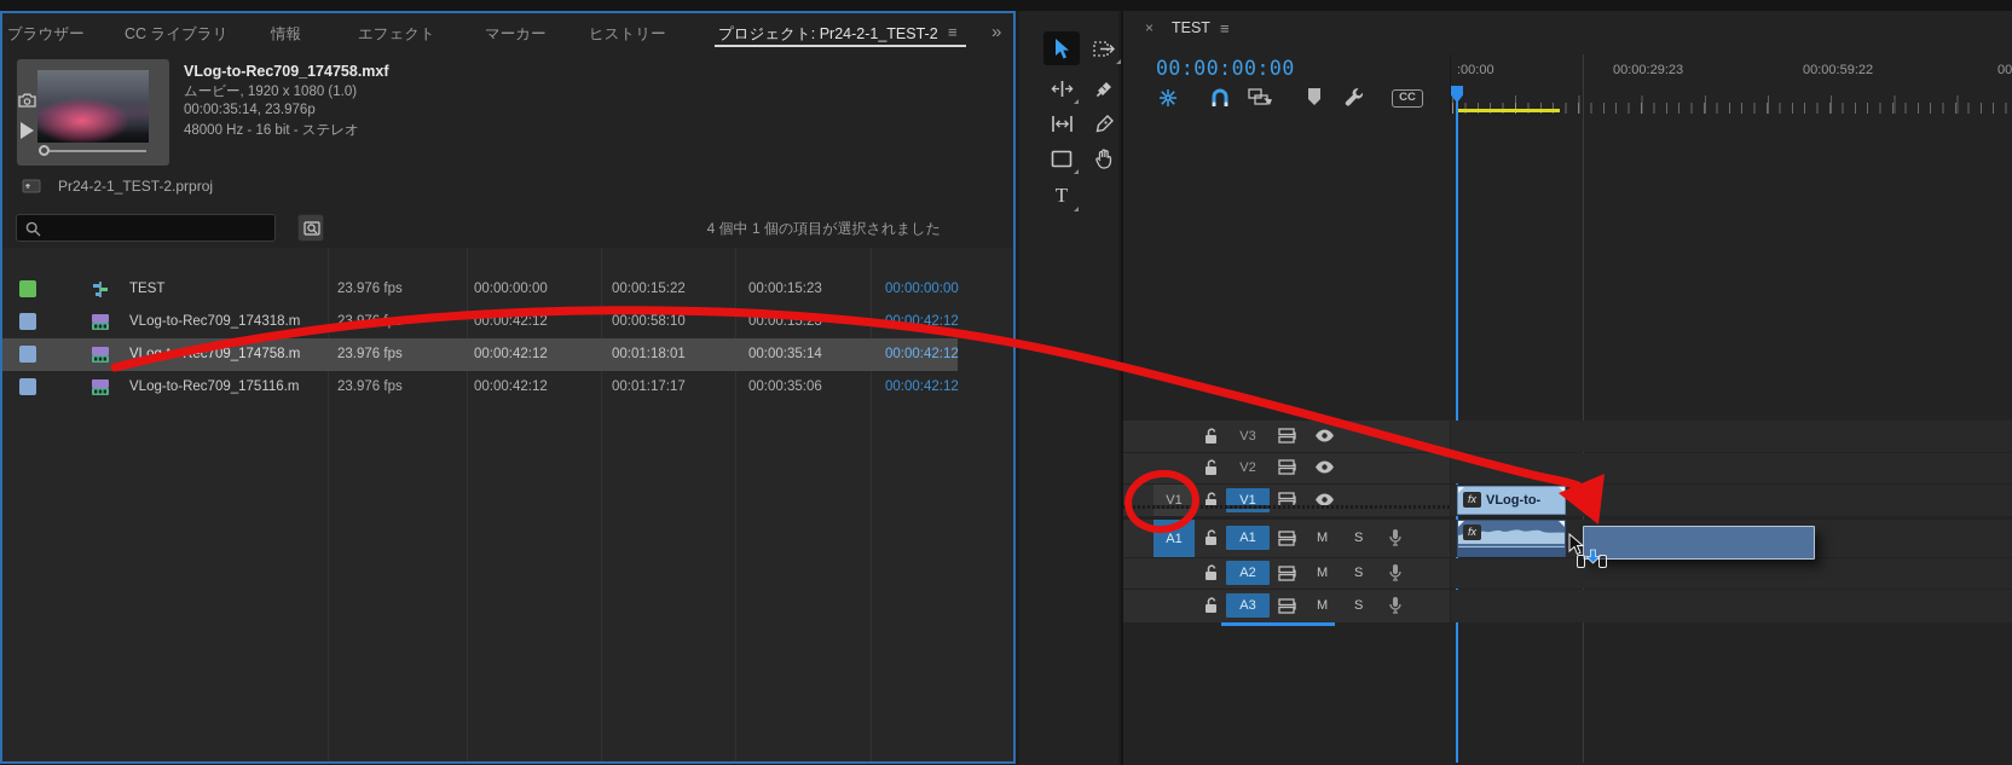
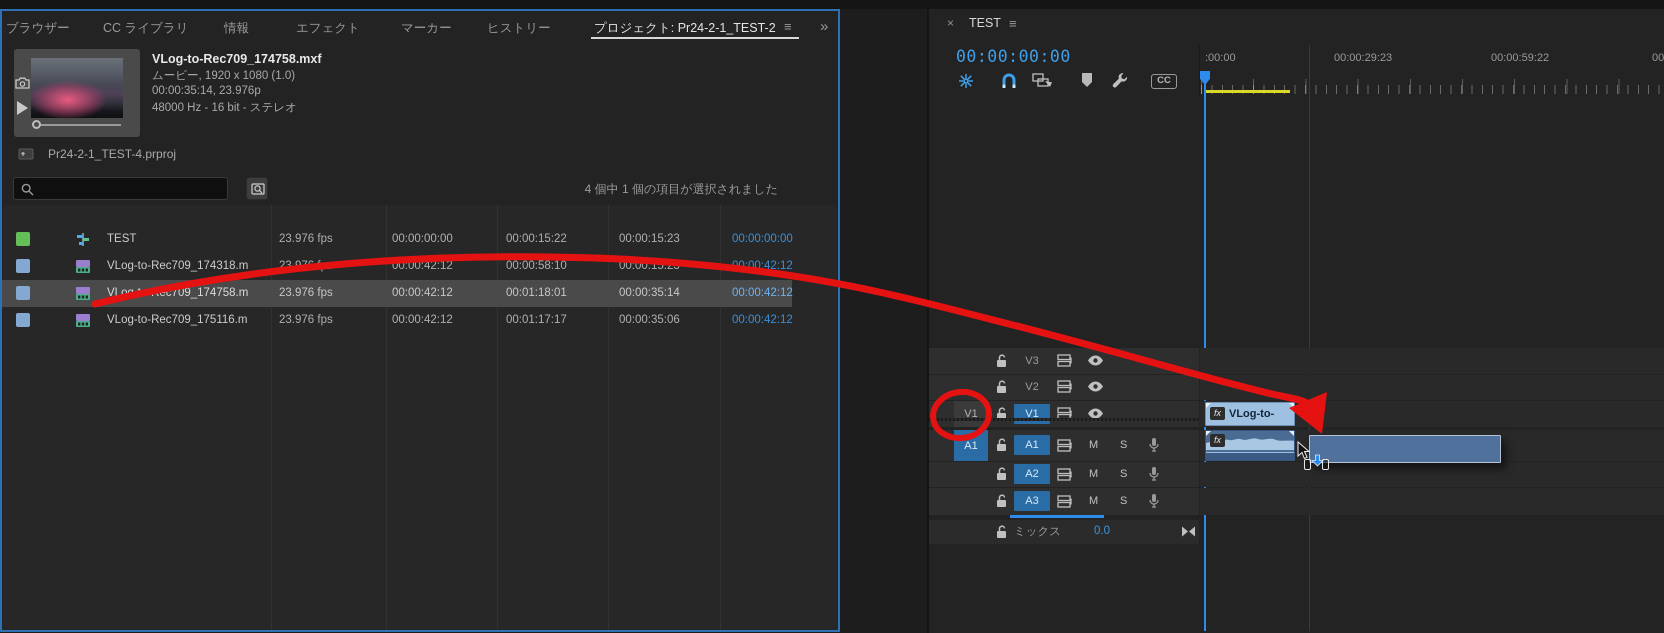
  ブラウザー
  CC ライブラリ
  情報
  エフェクト
  マーカー
  ヒストリー
  プロジェクト: Pr24-2-1_TEST-2
  ≡
  »
  VLog-to-Rec709_174758.mxf
  ムービー, 1920 x 1080 (1.0)
  00:00:35:14, 23.976p
  48000 Hz - 16 bit - ステレオ
- Pr24-2-1_TEST-2.prproj
+ Pr24-2-1_TEST-4.prproj
  4 個中 1 個の項目が選択されました
  TEST
  23.976 fps
  00:00:00:00
  00:00:15:22
  00:00:15:23
  00:00:00:00
  VLog-to-Rec709_174318.m
  00:00:42:12
  00:00:58:10
  00:00:15:2
  :00:42:12
  VLoec709_174758.m
  23.976 fps
  00:00:42:12
  00:01:18:01
  00:00:35:14
  00:00:42:12
  VLog-to-Rec709_175116.m
  23.976 fps
  00:00:42:12
  00:01:17:17
  00:00:35:06
  00:00:42:12
- T
  ×
  TEST
  ≡
  00:00:00:00
  CC
  :00:00
  00:00:29:23
  00:00:59:22
  V3
  V2
  V1
  V1
  A1
  A1
  M
  S
  A2
  M
  S
  A3
  M
  S
+ ミックス
+ 0.0
  fx
  VLog-to-
  fx
